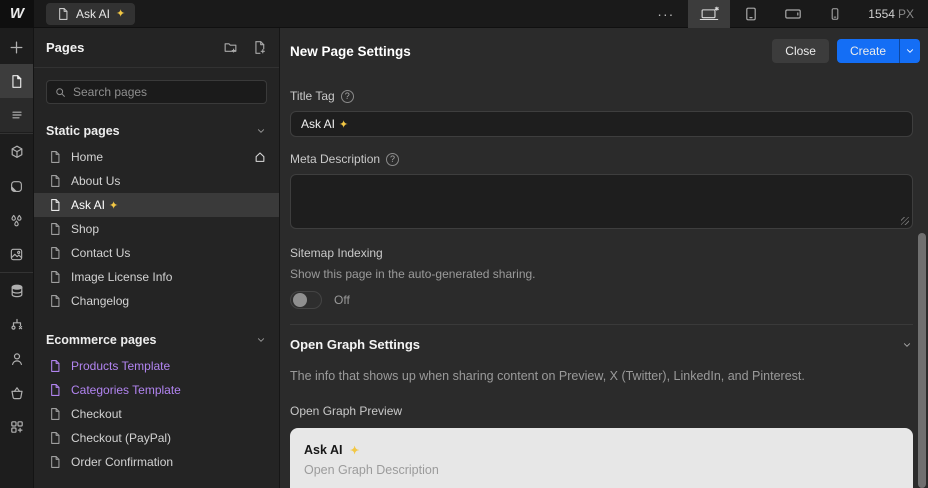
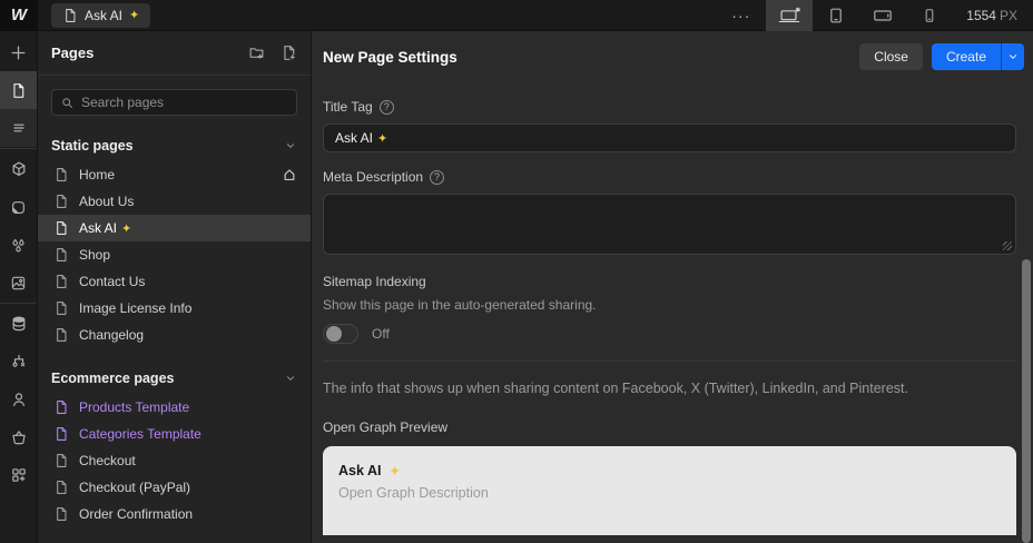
  W
  Ask AI
  ✦
  ···
  1554 PX
  Pages
  Search pages
  Static pages
  Home
  About Us
  Ask AI ✦
  Shop
  Contact Us
  Image License Info
  Changelog
  Ecommerce pages
  Products Template
  Categories Template
  Checkout
  Checkout (PayPal)
  Order Confirmation
  New Page Settings
  Close
  Create
  Title Tag
  ?
  Ask AI
  ✦
  Meta Description
  ?
  Sitemap Indexing
  Show this page in the auto-generated sharing.
  Off
- Open Graph Settings
- The info that shows up when sharing content on Preview, X (Twitter), LinkedIn, and Pinterest.
+ The info that shows up when sharing content on Facebook, X (Twitter), LinkedIn, and Pinterest.
  Open Graph Preview
  Ask AI ✦
  Open Graph Description
